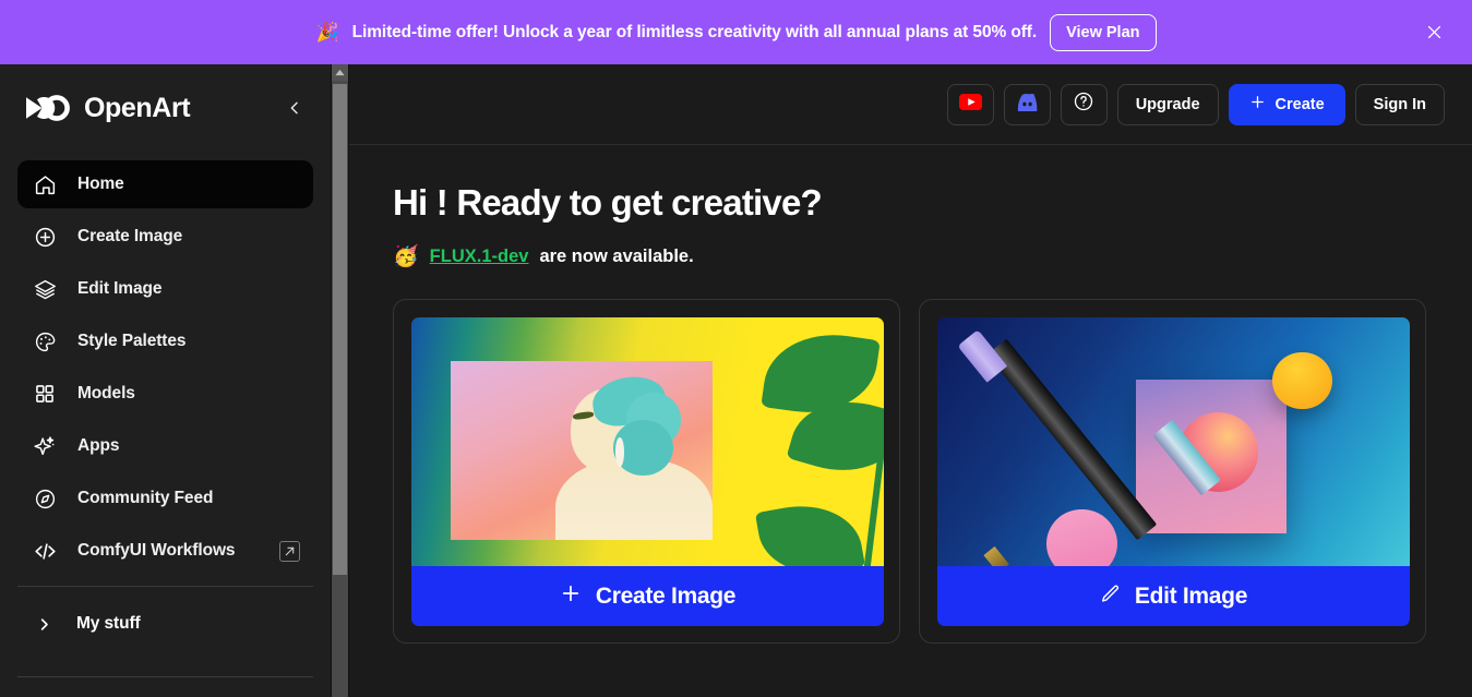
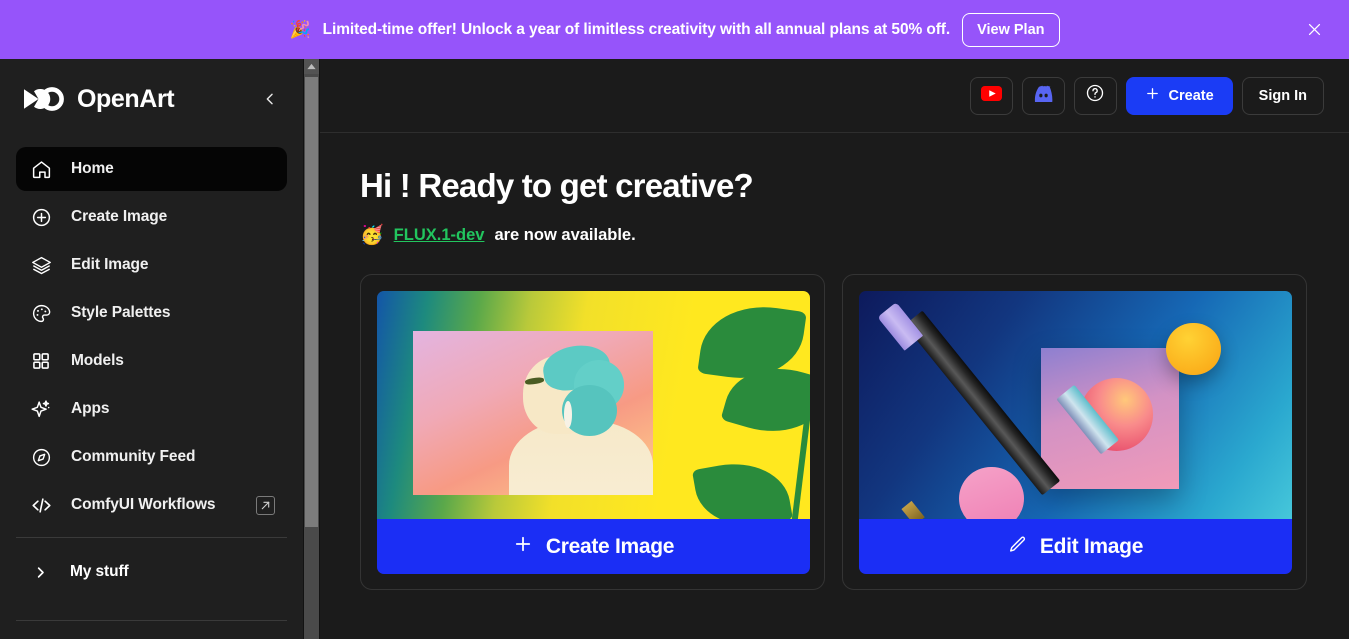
  🎉
  Limited-time offer! Unlock a year of limitless creativity with all annual plans at 50% off.
  View Plan
  OpenArt
  Home
  Create Image
  Edit Image
  Style Palettes
  Models
  Apps
  Community Feed
  ComfyUI Workflows
  My stuff
- Upgrade
  Create
  Sign In
  Hi ! Ready to get creative?
  🥳
  FLUX.1-dev
  are now available.
  Create Image
  Edit Image
